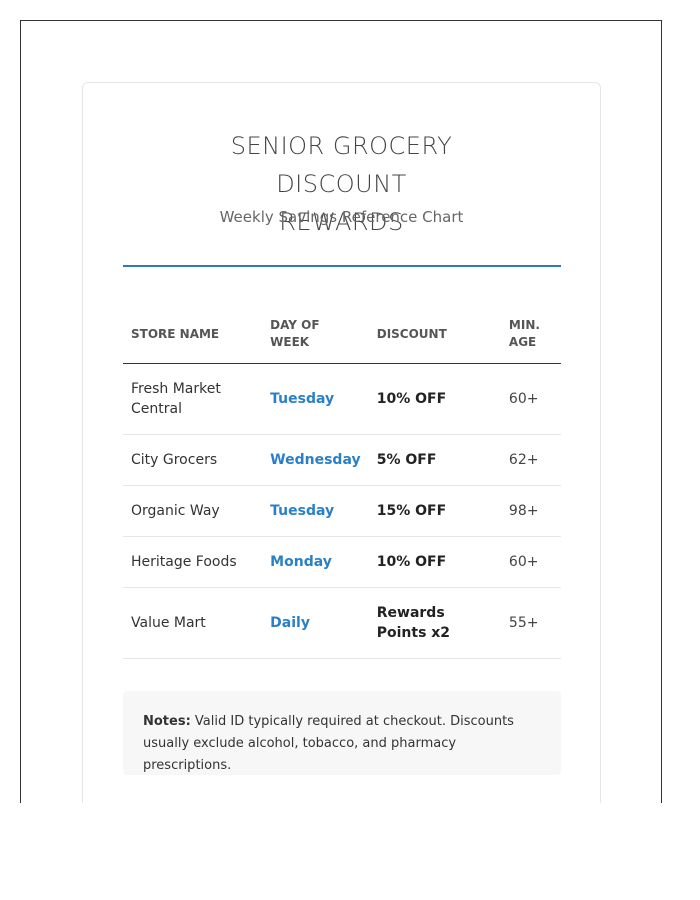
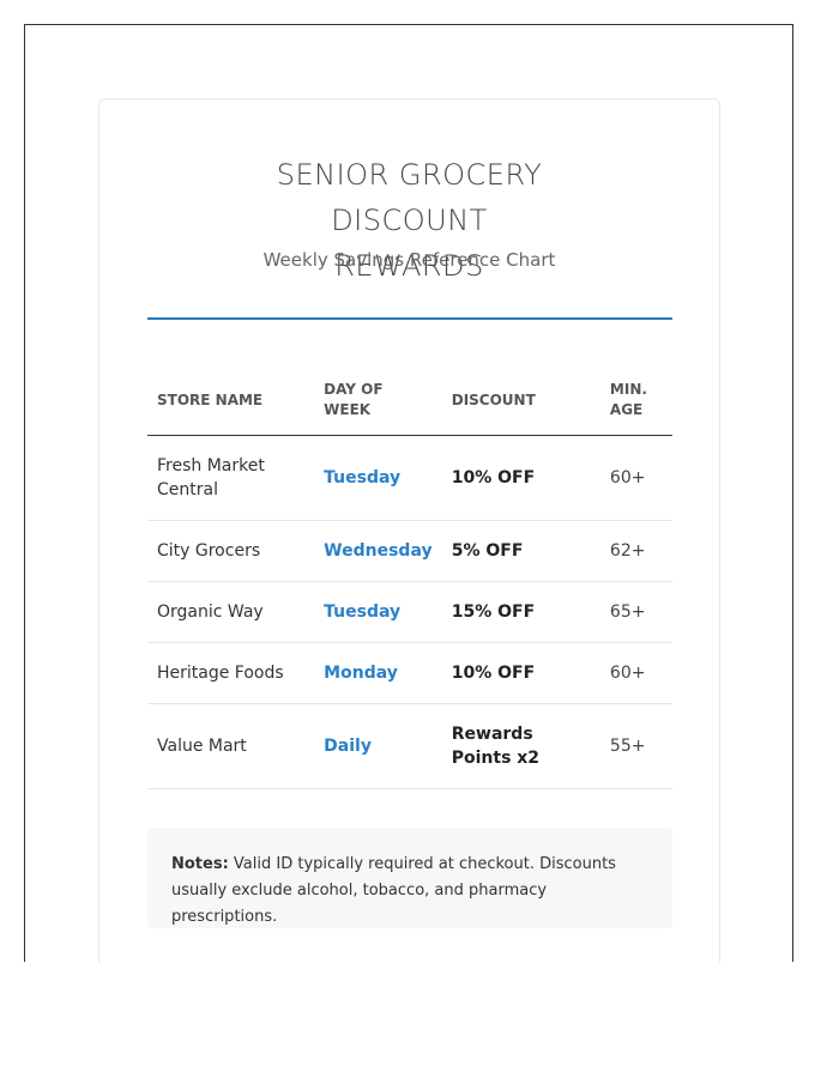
  SENIOR GROCERY DISCOUNT
  REWARDS
  Weekly Savings Reference Chart
  STORE NAME	DAY OF WEEK	DISCOUNT	MIN. AGE
  Fresh Market Central	Tuesday	10% OFF	60+
  City Grocers	Wednesday	5% OFF	62+
- Organic Way	Tuesday	15% OFF	98+
+ Organic Way	Tuesday	15% OFF	65+
  Heritage Foods	Monday	10% OFF	60+
  Value Mart	Daily	Rewards Points x2	55+
  Notes: Valid ID typically required at checkout. Discounts usually exclude alcohol, tobacco, and pharmacy prescriptions.
